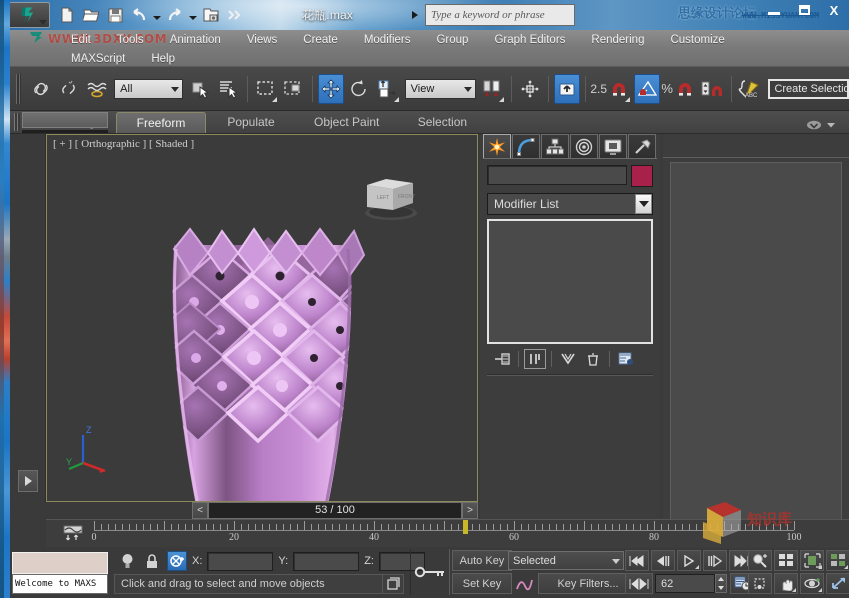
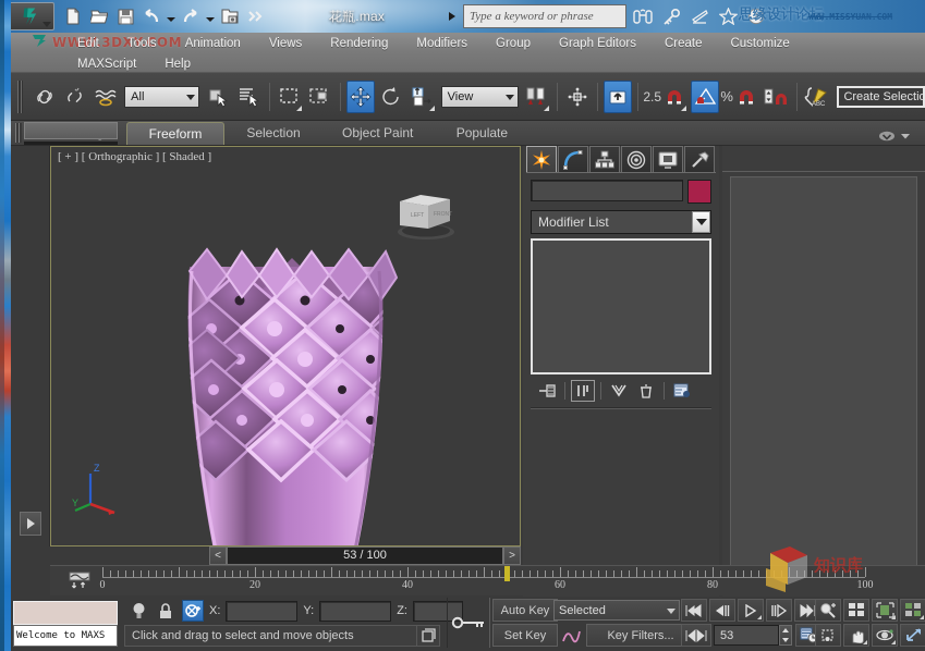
  花瓶.max
  Type a keyword or phrase
+ ?
  思缘设计论坛
  WWW.MISSYUAN.COM
- X
  WWW.3DXY.COM
  Edit
  Tools
  Animation
  Views
- Create
+ Rendering
  Modifiers
  Group
  Graph Editors
- Rendering
+ Create
  Customize
  MAXScript
  Help
  All
  View
  2.5
  %
  Create Selectio
  Freeform
- Populate
+ Selection
  Object Paint
- Selection
+ Populate
  [ + ] [ Orthographic ] [ Shaded ]
  Z
  Y
  Modifier List
  知识库
  <
  53 / 100
  >
  0
  20
  40
  60
  80
  100
  Welcome to MAXS
  X:
  Y:
  Z:
  Click and drag to select and move objects
  Auto Key
  Set Key
  Key Filters...
  Selected
- 62
+ 53
